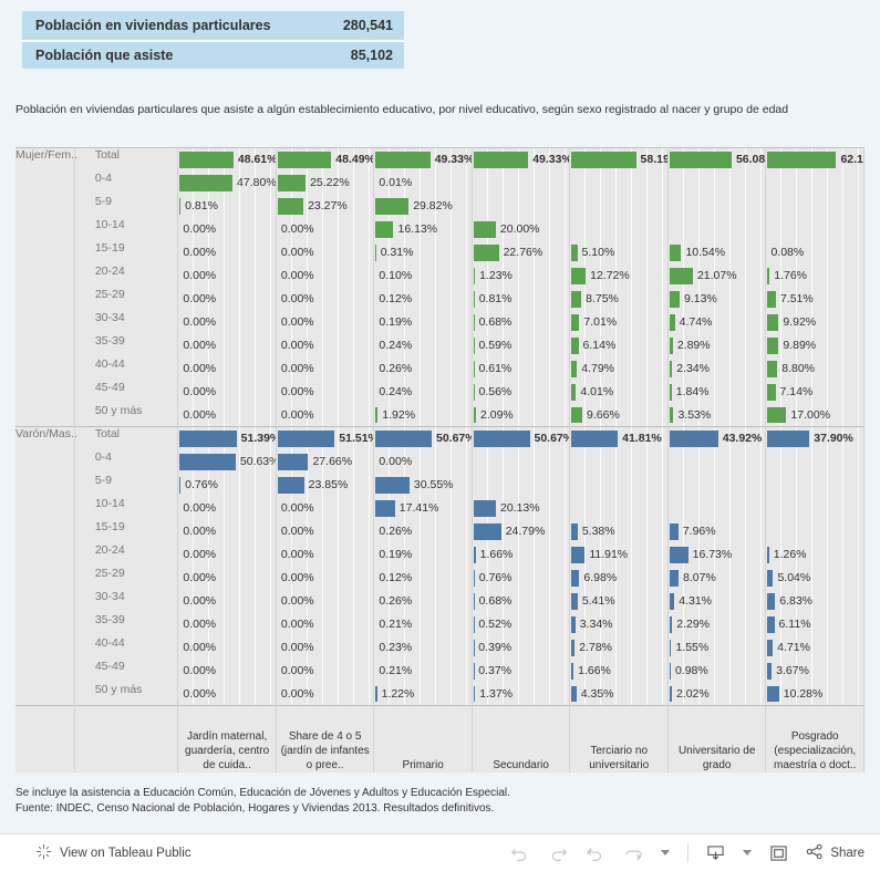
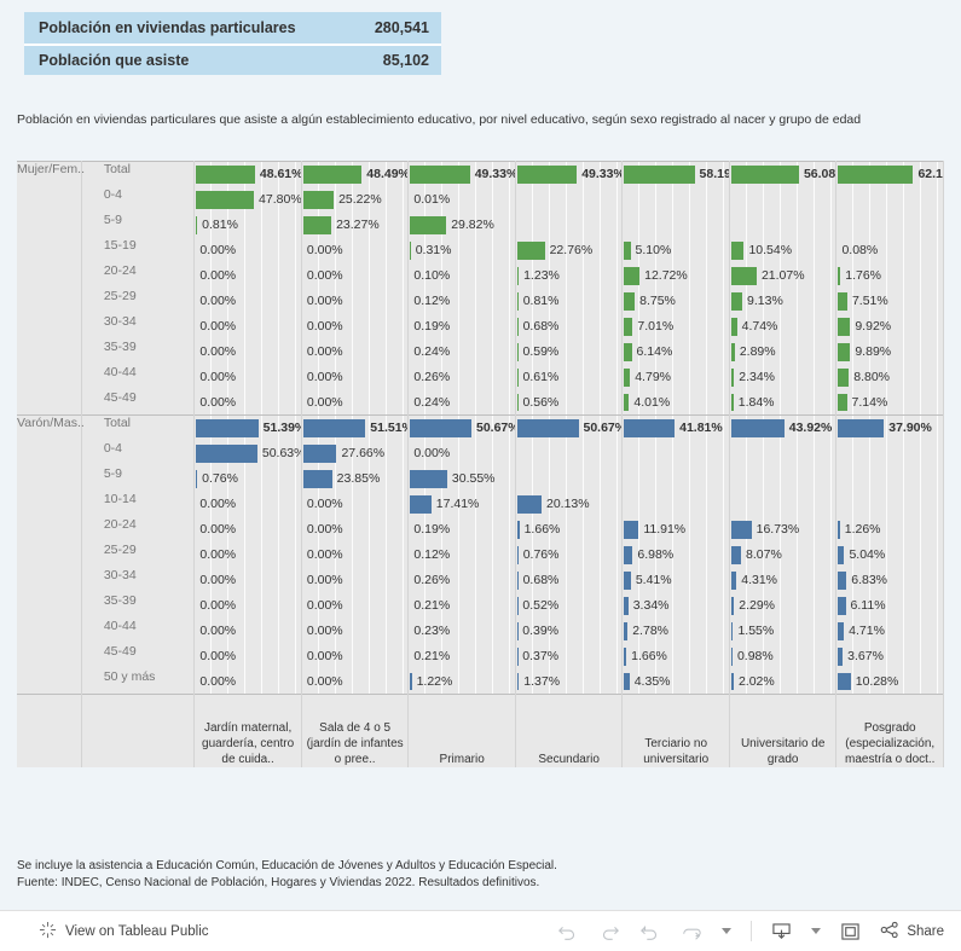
  Población en viviendas particulares
  280,541
  Población que asiste
  85,102
  Población en viviendas particulares que asiste a algún establecimiento educativo, por nivel educativo, según sexo registrado al nacer y grupo de edad
  Mujer/Fem..	Total	48.61%	48.49%	49.33%	49.33%	58.19	56.08	62.1
  	0-4	47.80%	25.22%	0.01%
  	5-9	0.81%	23.27%	29.82%
- 	10-14	0.00%	0.00%	16.13%	20.00%
  	15-19	0.00%	0.00%	0.31%	22.76%	5.10%	10.54%	0.08%
  	20-24	0.00%	0.00%	0.10%	1.23%	12.72%	21.07%	1.76%
  	25-29	0.00%	0.00%	0.12%	0.81%	8.75%	9.13%	7.51%
  	30-34	0.00%	0.00%	0.19%	0.68%	7.01%	4.74%	9.92%
  	35-39	0.00%	0.00%	0.24%	0.59%	6.14%	2.89%	9.89%
  	40-44	0.00%	0.00%	0.26%	0.61%	4.79%	2.34%	8.80%
  	45-49	0.00%	0.00%	0.24%	0.56%	4.01%	1.84%	7.14%
- 	50 y más	0.00%	0.00%	1.92%	2.09%	9.66%	3.53%	17.00%
  Varón/Mas..	Total	51.39	51.51	50.67%	50.67%	41.81%	43.92%	37.90%
  	0-4	50.63%	27.66%	0.00%
  	5-9	0.76%	23.85%	30.55%
  	10-14	0.00%	0.00%	17.41%	20.13%
- 	15-19	0.00%	0.00%	0.26%	24.79%	5.38%	7.96%
  	20-24	0.00%	0.00%	0.19%	1.66%	11.91%	16.73%	1.26%
  	25-29	0.00%	0.00%	0.12%	0.76%	6.98%	8.07%	5.04%
  	30-34	0.00%	0.00%	0.26%	0.68%	5.41%	4.31%	6.83%
  	35-39	0.00%	0.00%	0.21%	0.52%	3.34%	2.29%	6.11%
  	40-44	0.00%	0.00%	0.23%	0.39%	2.78%	1.55%	4.71%
  	45-49	0.00%	0.00%	0.21%	0.37%	1.66%	0.98%	3.67%
  	50 y más	0.00%	0.00%	1.22%	1.37%	4.35%	2.02%	10.28%
- 		Jardín maternal, guardería, centro de cuida..	Share de 4 o 5 (jardín de infantes o pree..	Primario	Secundario	Terciario no universitario	Universitario de grado	Posgrado (especialización, maestría o doct..
+ 		Jardín maternal, guardería, centro de cuida..	Sala de 4 o 5 (jardín de infantes o pree..	Primario	Secundario	Terciario no universitario	Universitario de grado	Posgrado (especialización, maestría o doct..
  Se incluye la asistencia a Educación Común, Educación de Jóvenes y Adultos y Educación Especial.
- Fuente: INDEC, Censo Nacional de Población, Hogares y Viviendas 2013. Resultados definitivos.
+ Fuente: INDEC, Censo Nacional de Población, Hogares y Viviendas 2022. Resultados definitivos.
  View on Tableau Public
  Share
